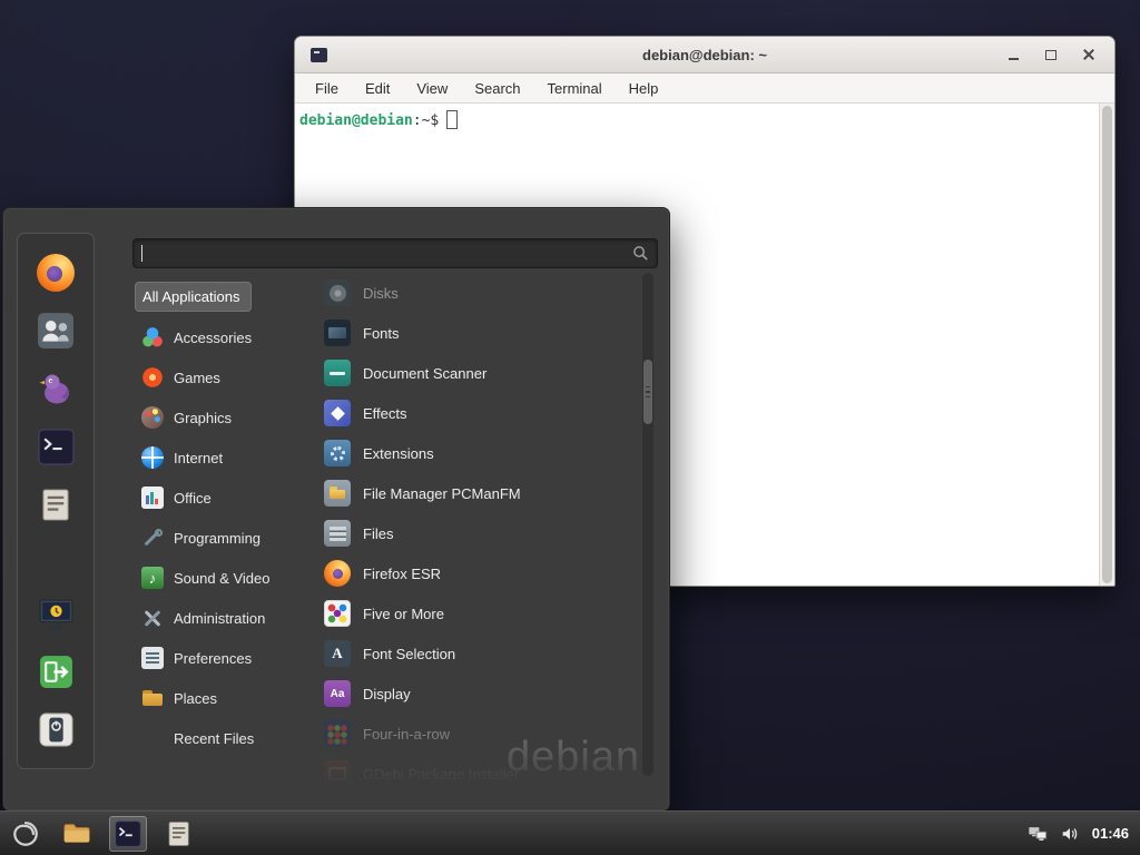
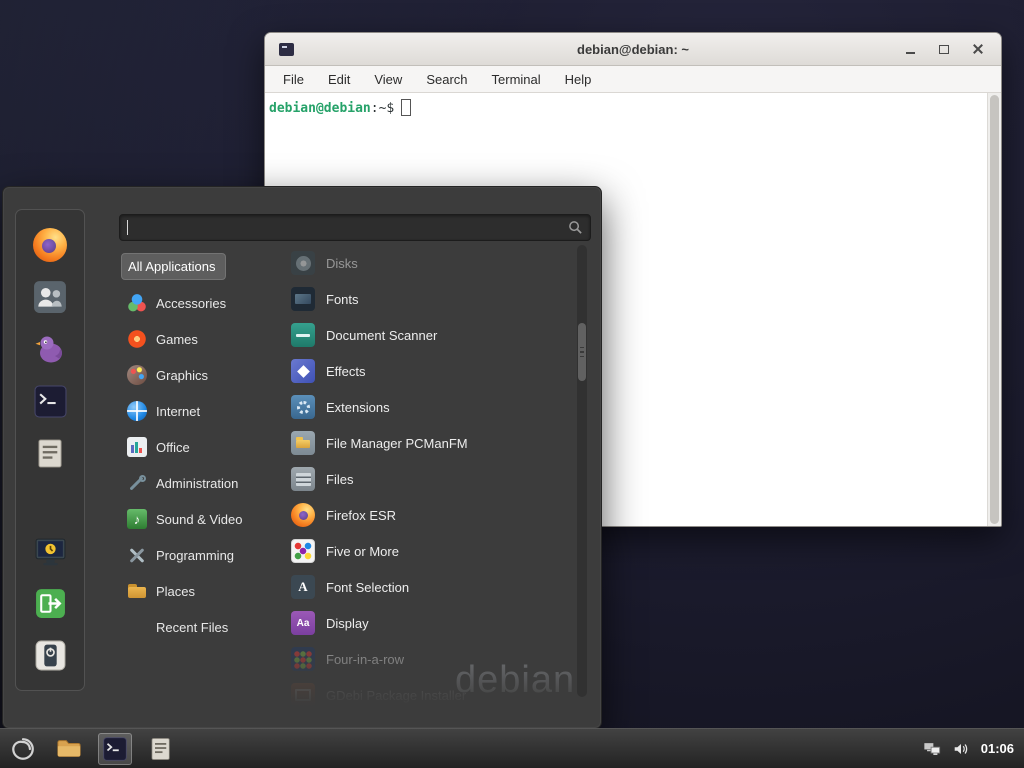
  debian@debian: ~
  File
  Edit
  View
  Search
  Terminal
  Help
  debian@debian:~$
  All Applications
  Accessories
  Games
  Graphics
  Internet
  Office
- Programming
+ Administration
  Sound & Video
- Administration
+ Programming
- Preferences
  Places
  Recent Files
  Disks
  Fonts
  Document Scanner
  Effects
  Extensions
  File Manager PCManFM
  Files
  Firefox ESR
  Five or More
  Font Selection
  Display
- 01:46
+ 01:06
